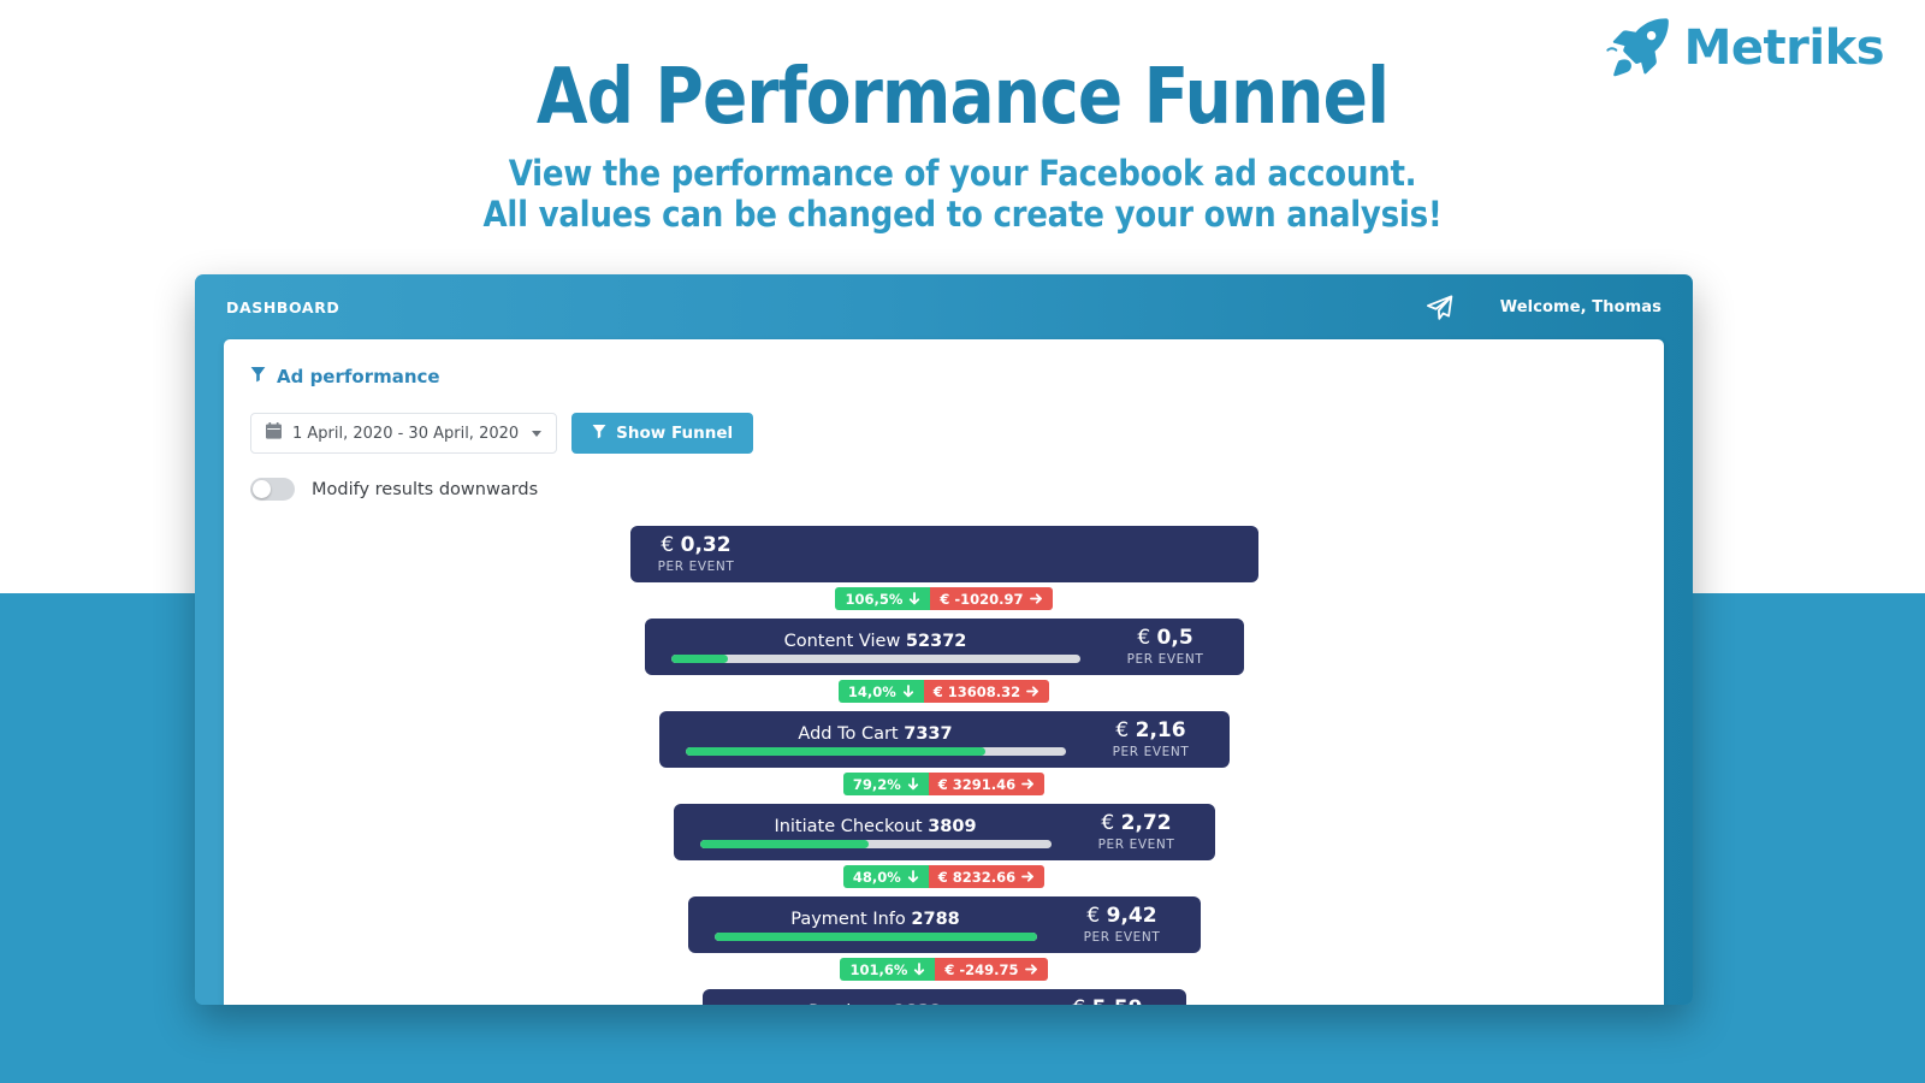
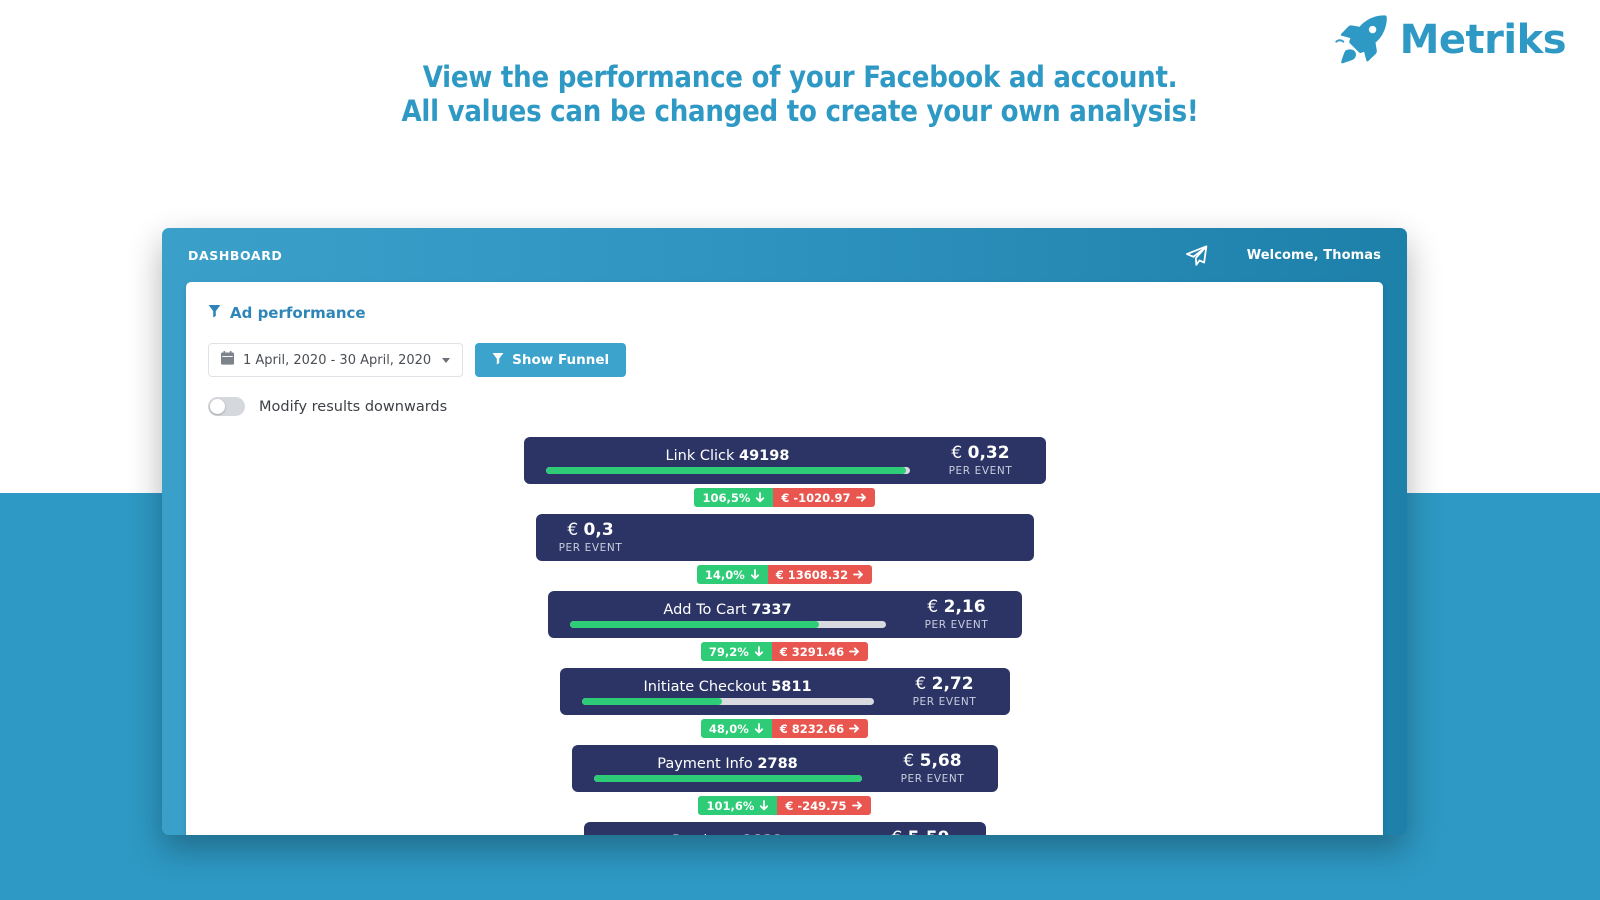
  Metriks
- Ad Performance Funnel
  View the performance of your Facebook ad account.
  All values can be changed to create your own analysis!
  DASHBOARD
  Welcome, Thomas
  Ad performance
  1 April, 2020 - 30 April, 2020
  Show Funnel
  Modify results downwards
+ Link Click 49198
  € 0,32
  PER EVENT
  106,5%
  € -1020.97
- Content View 52372
- € 0,5
+ € 0,3
  PER EVENT
  14,0%
  € 13608.32
  Add To Cart 7337
  € 2,16
  PER EVENT
  79,2%
  € 3291.46
- Initiate Checkout 3809
+ Initiate Checkout 5811
  € 2,72
  PER EVENT
  48,0%
  € 8232.66
  Payment Info 2788
- € 9,42
+ € 5,68
  PER EVENT
  101,6%
  € -249.75
